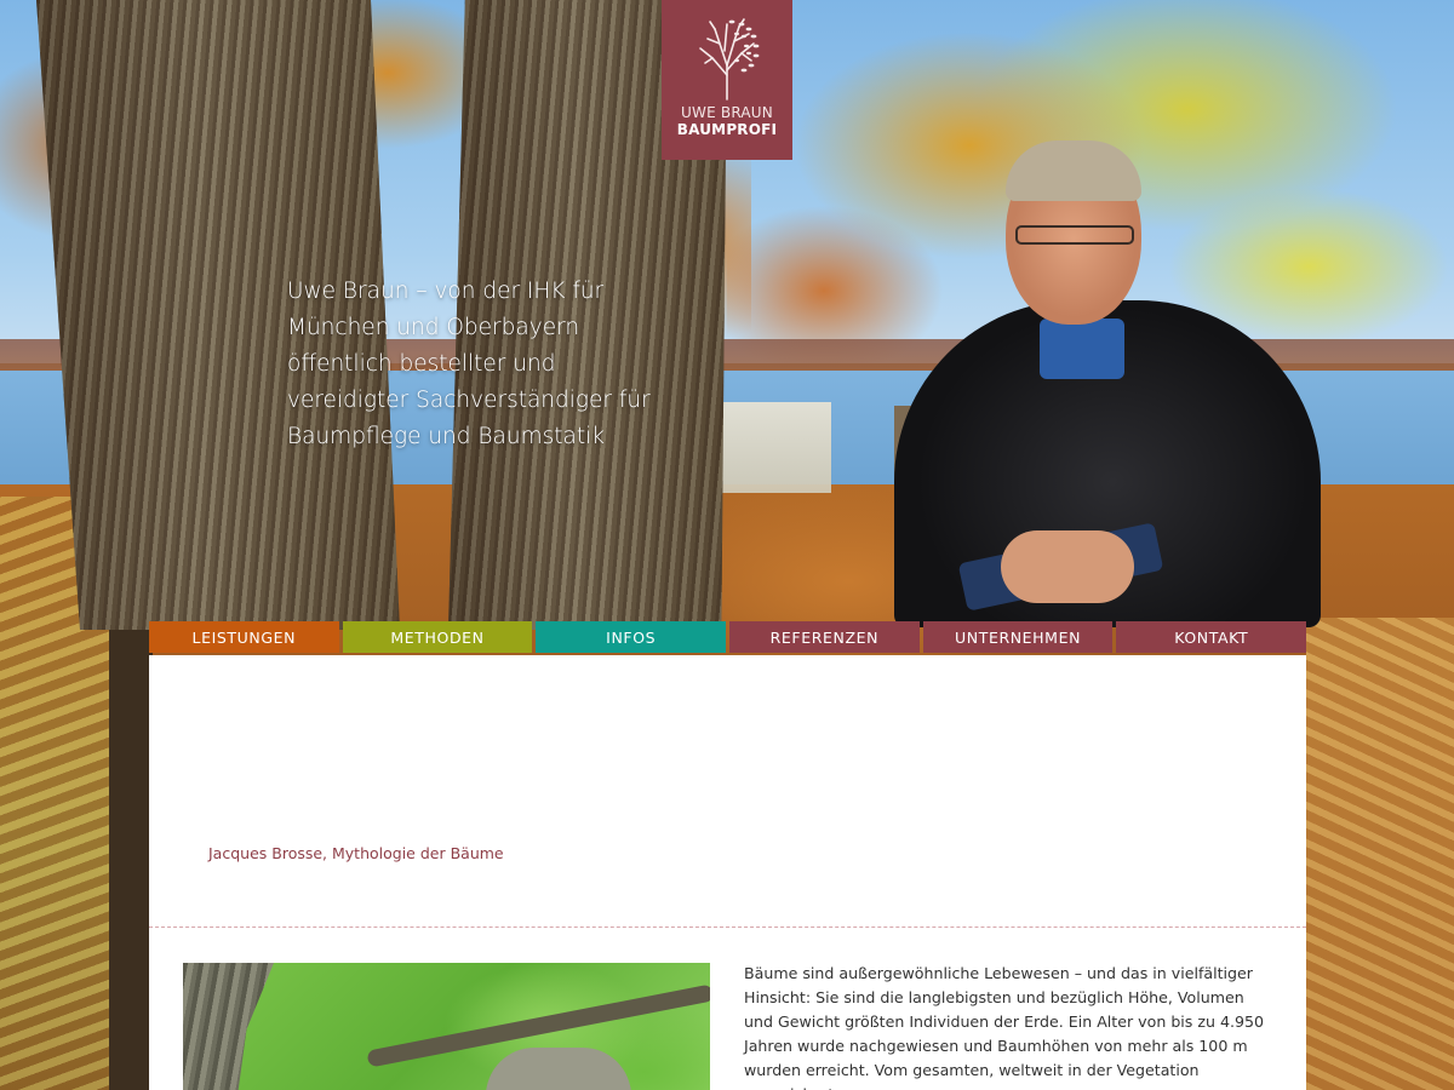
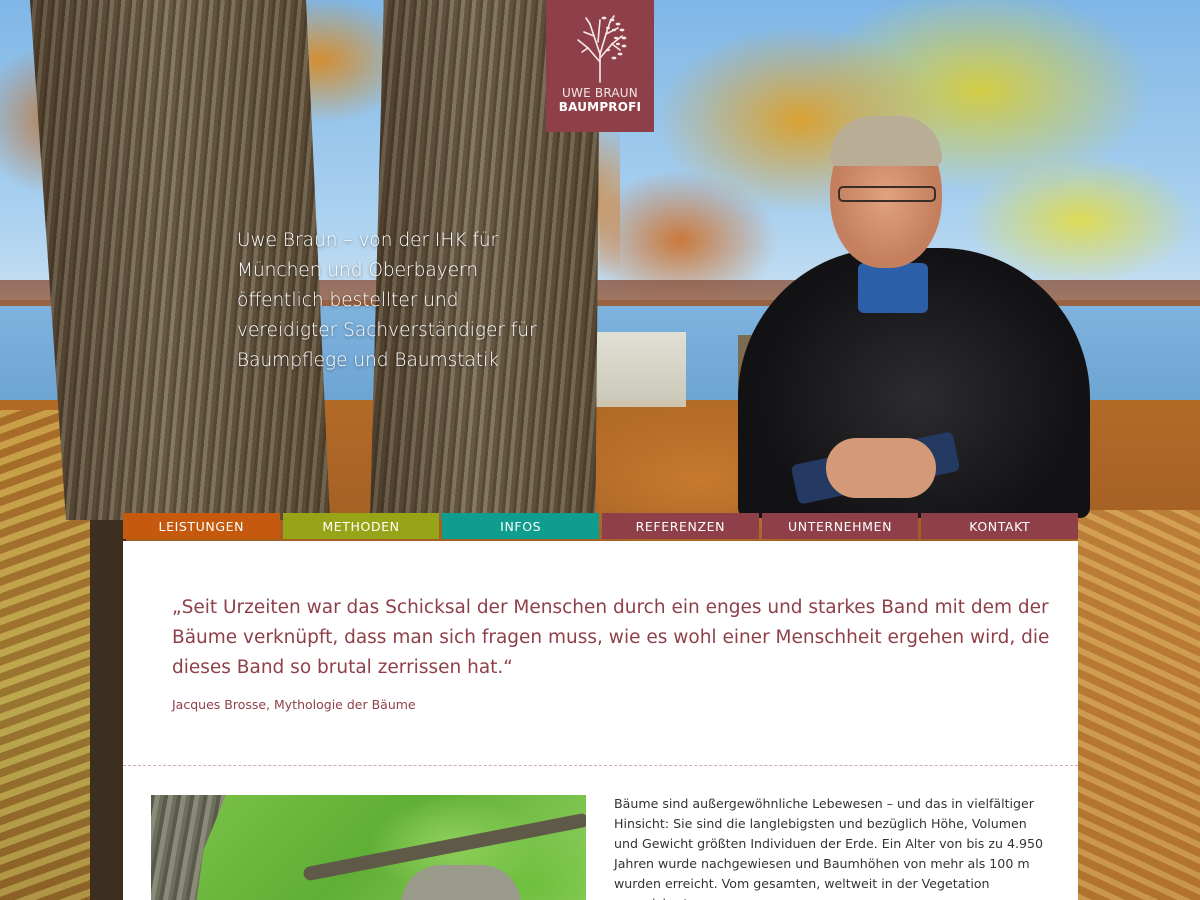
  UWE BRAUN
  BAUMPROFI
  Uwe Braun – von der IHK für
  München und Oberbayern
  öffentlich bestellter und
  vereidigter Sachverständiger für
  Baumpflege und Baumstatik
  LEISTUNGEN
  METHODEN
  INFOS
  REFERENZEN
  UNTERNEHMEN
  KONTAKT
+ „Seit Urzeiten war das Schicksal der Menschen durch ein enges und starkes Band mit dem der Bäume verknüpft, dass man sich fragen muss, wie es wohl einer Menschheit ergehen wird, die dieses Band so brutal zerrissen hat.“
  Jacques Brosse, Mythologie der Bäume
  Bäume sind außergewöhnliche Lebewesen – und das in vielfältiger Hinsicht: Sie sind die langlebigsten und bezüglich Höhe, Volumen und Gewicht größten Individuen der Erde. Ein Alter von bis zu 4.950 Jahren wurde nachgewiesen und Baumhöhen von mehr als 100 m wurden erreicht. Vom gesamten, weltweit in der Vegetation
